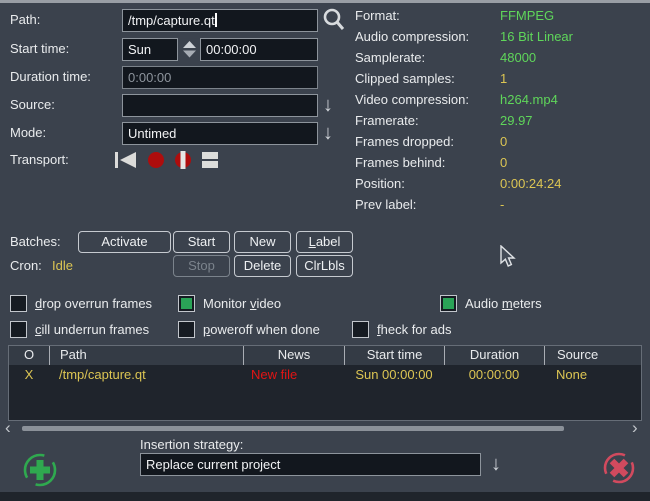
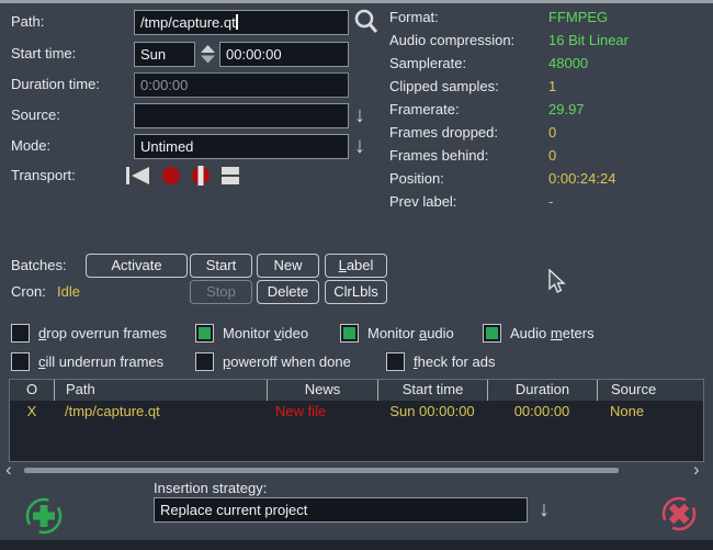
  Path:
  /tmp/capture.qt
  Start time:
  Sun
  00:00:00
  Duration time:
  0:00:00
  Source:
  ↓
  Mode:
  Untimed
  ↓
  Transport:
  Format:
  FFMPEG
  Audio compression:
  16 Bit Linear
  Samplerate:
  48000
  Clipped samples:
  1
- Video compression:
- h264.mp4
  Framerate:
  29.97
  Frames dropped:
  0
  Frames behind:
  0
  Position:
  0:00:24:24
  Prev label:
  -
  Batches:
  Activate
  Start
  New
  Label
  Cron:
  Idle
  Stop
  Delete
  ClrLbls
  drop overrun frames
  Monitor video
+ Monitor audio
  Audio meters
  cill underrun frames
  poweroff when done
  fheck for ads
  O
  Path
  News
  Start time
  Duration
  Source
  X
  /tmp/capture.qt
  New file
  Sun 00:00:00
  00:00:00
  None
  ‹
  ›
  Insertion strategy:
  Replace current project
  ↓
